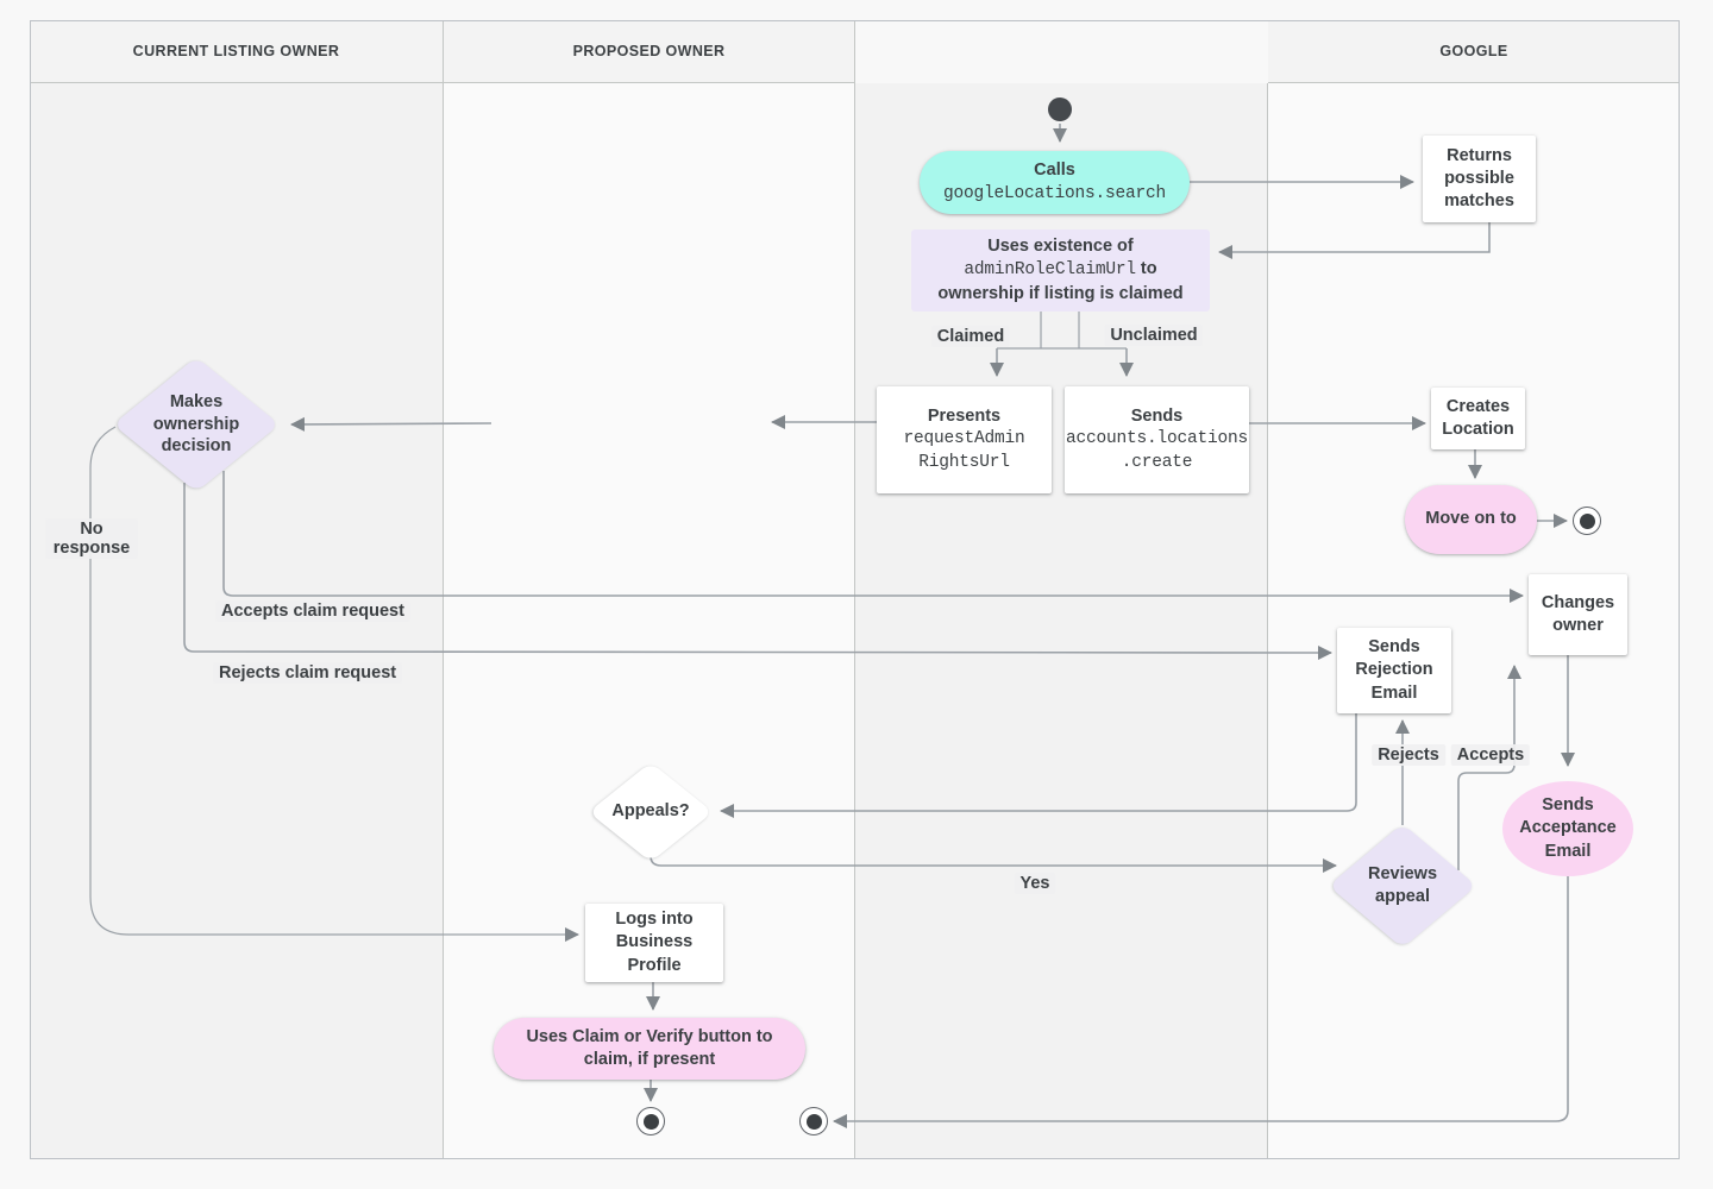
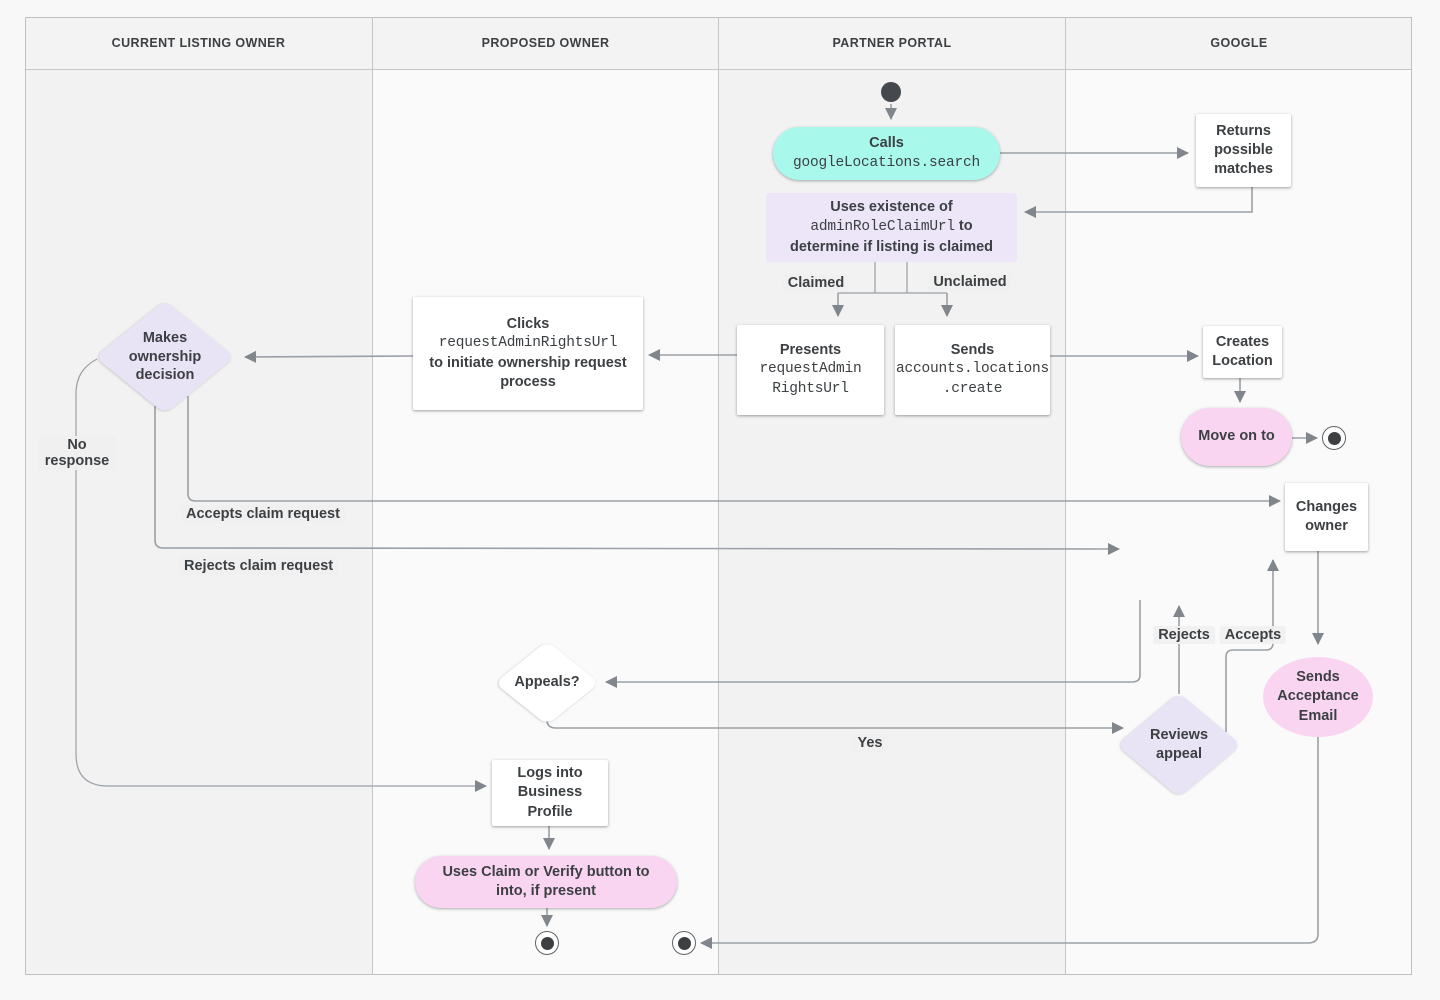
  CURRENT LISTING OWNER
  PROPOSED OWNER
+ PARTNER PORTAL
  GOOGLE
  Calls
  googleLocations.search
  Uses existence of
  adminRoleClaimUrl to
- ownership if listing is claimed
+ determine if listing is claimed
  Presents
  requestAdmin
  RightsUrl
  Sends
  accounts.locations
  .create
  Returns possible matches
  Creates Location
  Move on to
  Changes owner
- Sends Rejection Email
  Sends Acceptance Email
  Reviews appeal
+ Clicks
+ requestAdminRightsUrl
+ to initiate ownership request process
  Appeals?
  Logs into Business Profile
- Uses Claim or Verify button to claim, if present
+ Uses Claim or Verify button to into, if present
  Makes ownership decision
  Claimed
  Unclaimed
  No response
  Accepts claim request
  Rejects claim request
  Yes
  Rejects
  Accepts
